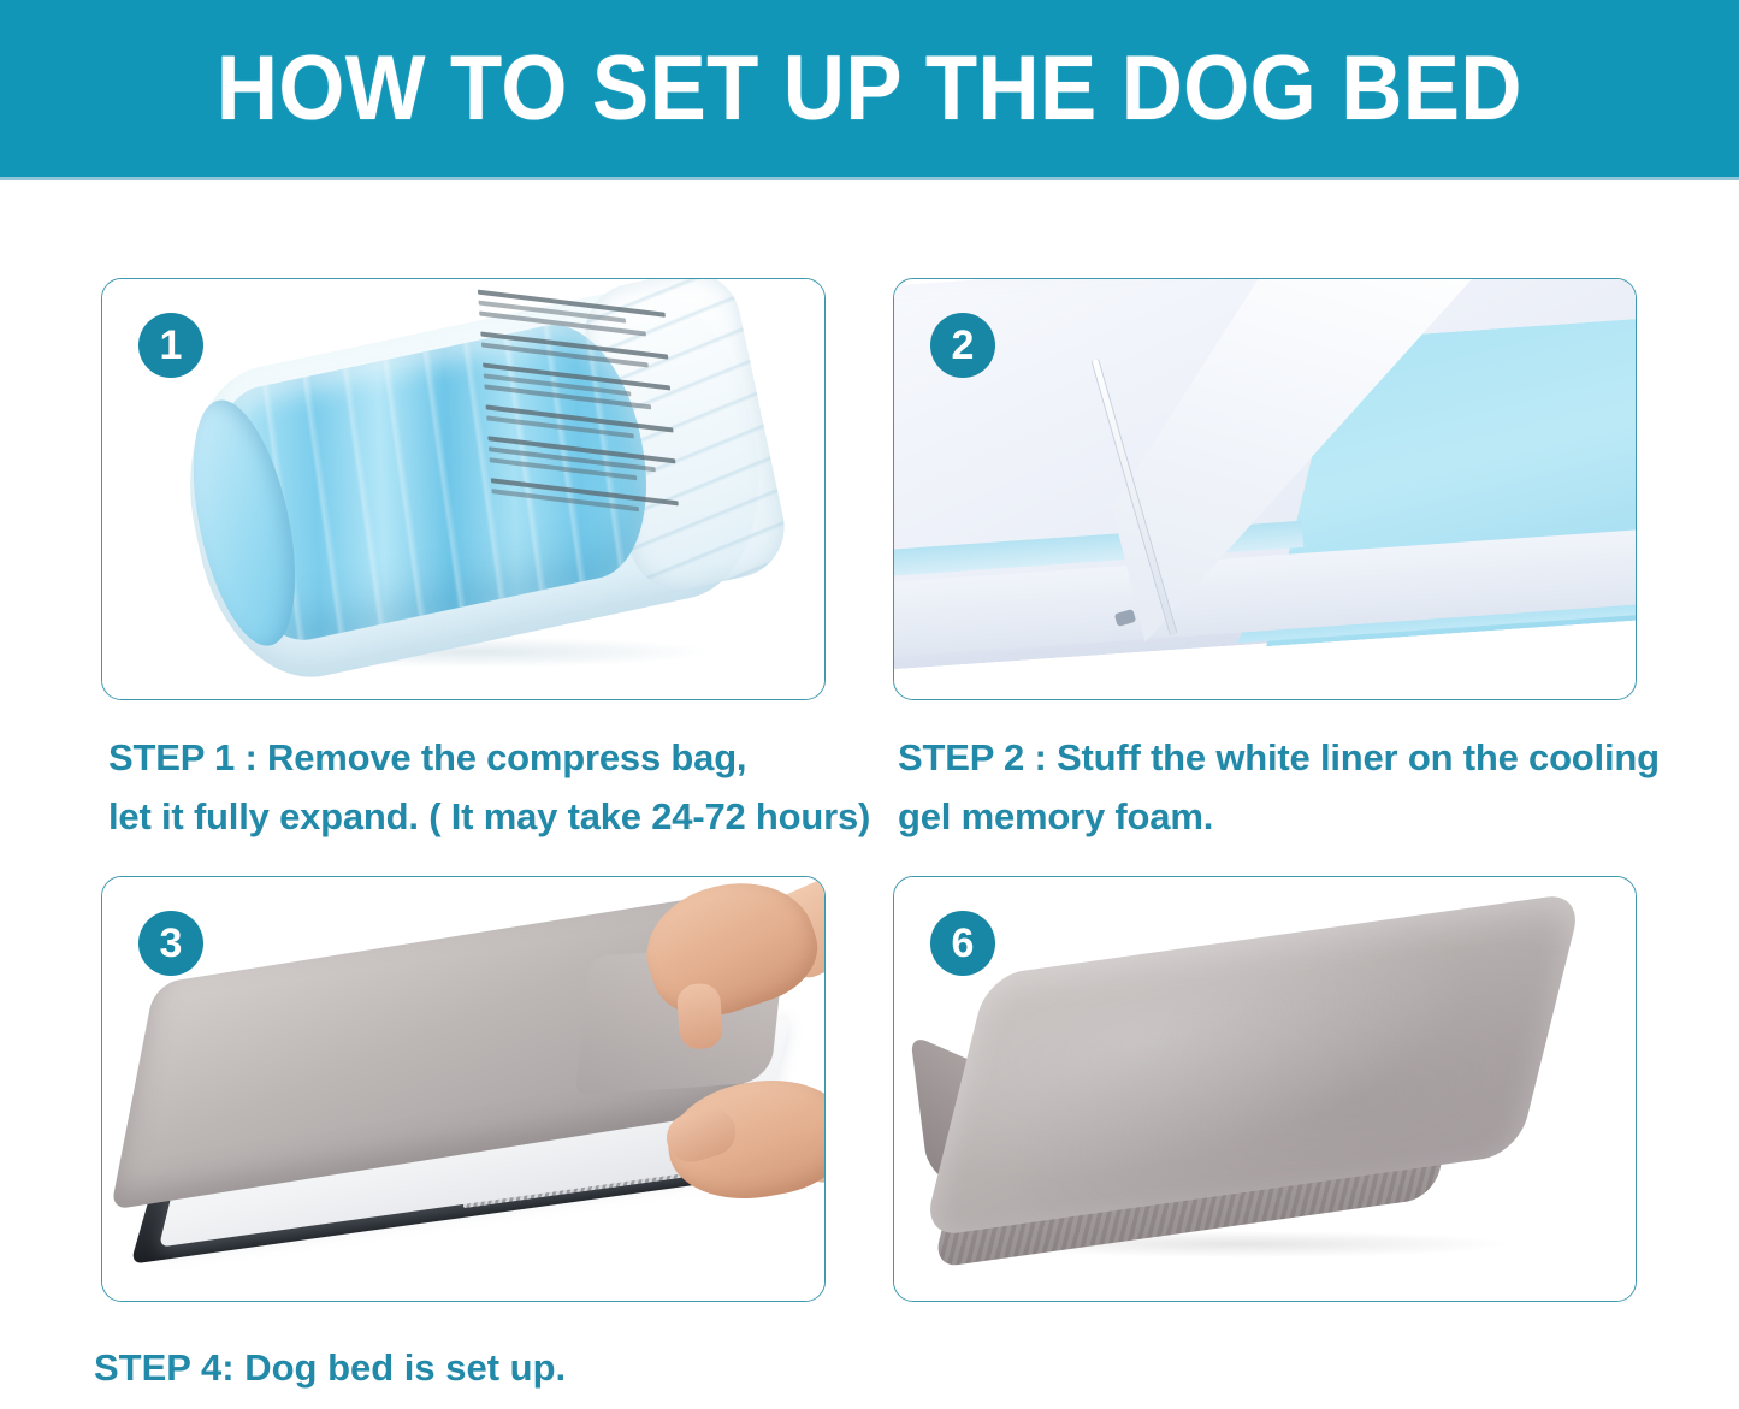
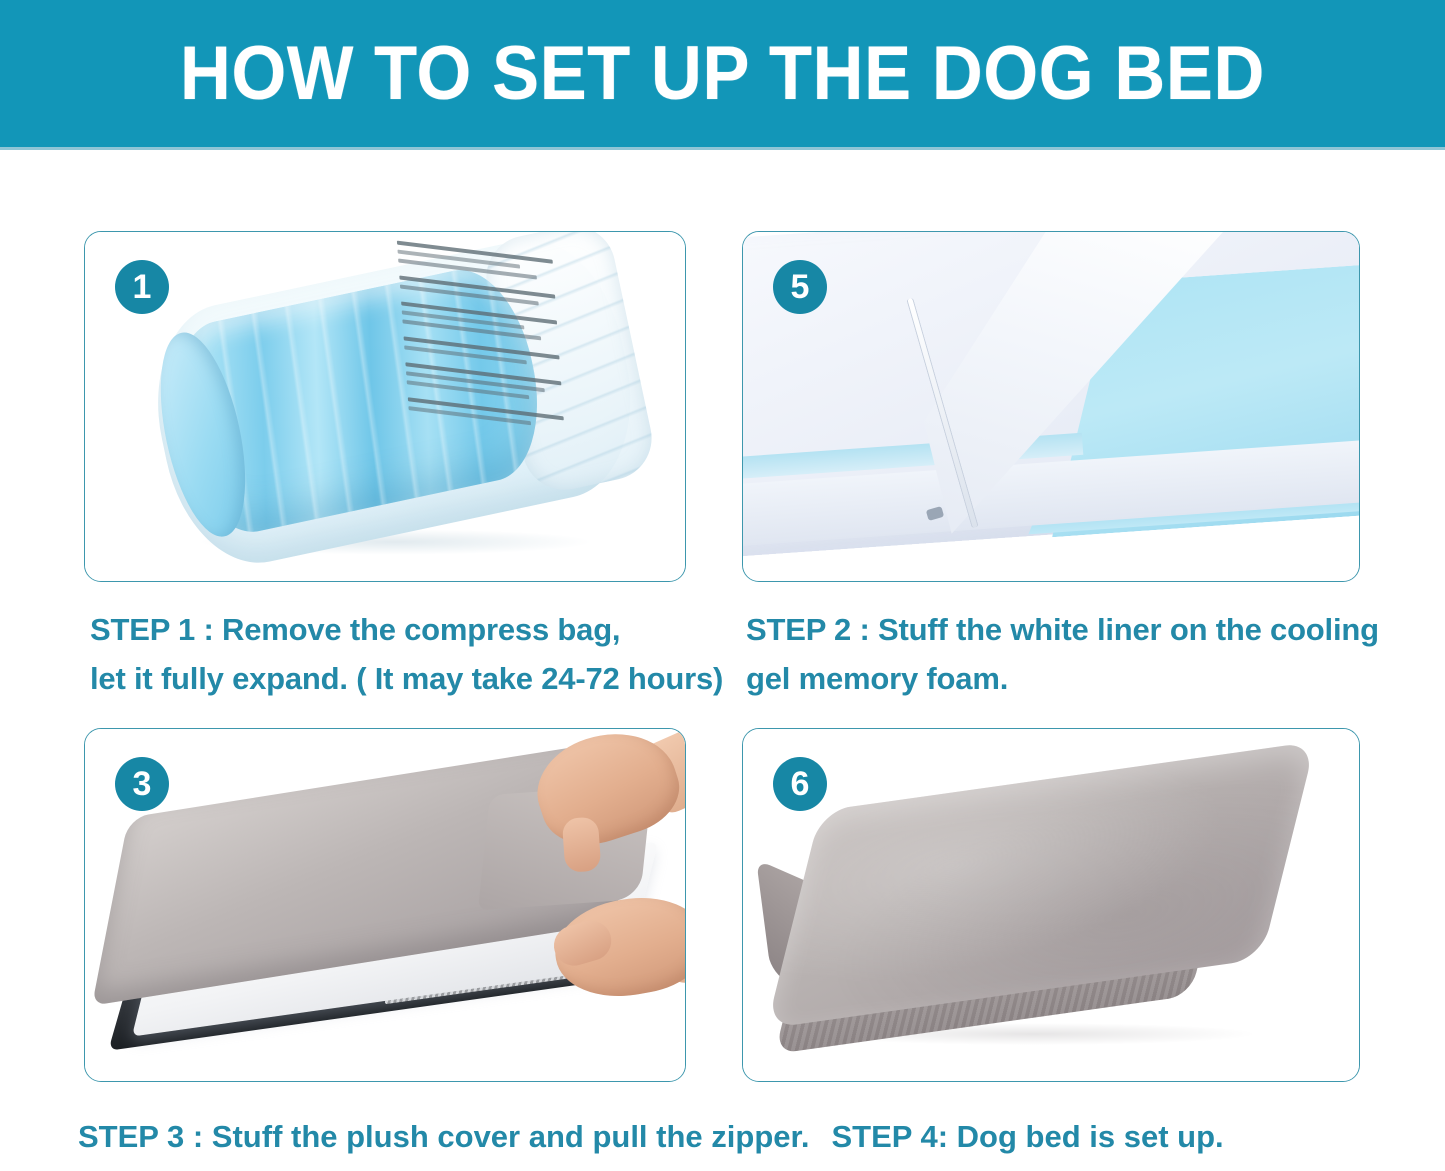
  HOW TO SET UP THE DOG BED
  1
- 2
+ 5
  STEP 1 : Remove the compress bag,
  let it fully expand. ( It may take 24-72 hours)
  STEP 2 : Stuff the white liner on the cooling
  gel memory foam.
  3
  6
+ STEP 3 : Stuff the plush cover and pull the zipper.
  STEP 4: Dog bed is set up.
